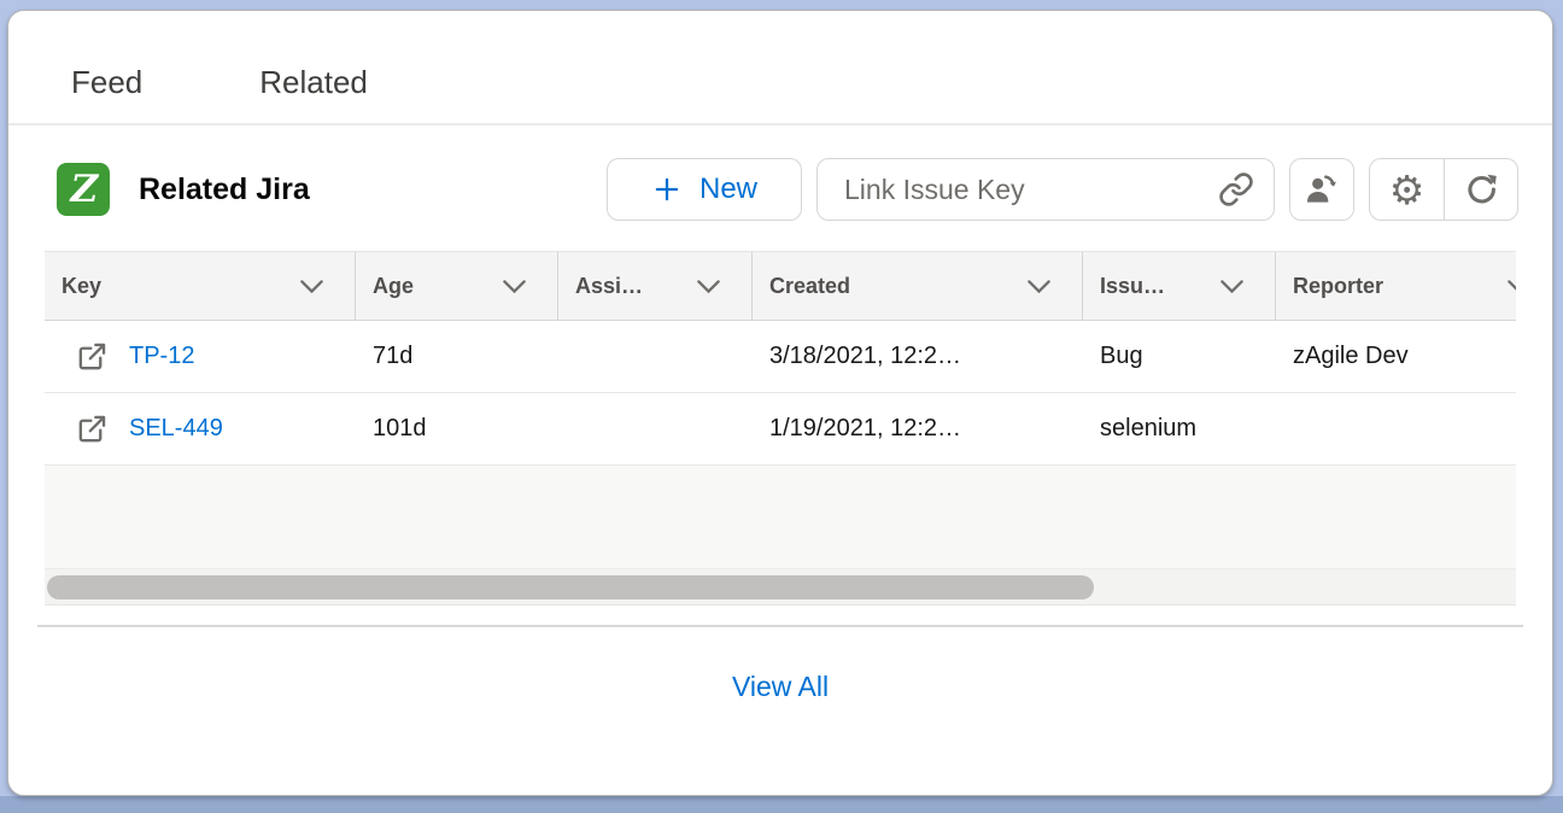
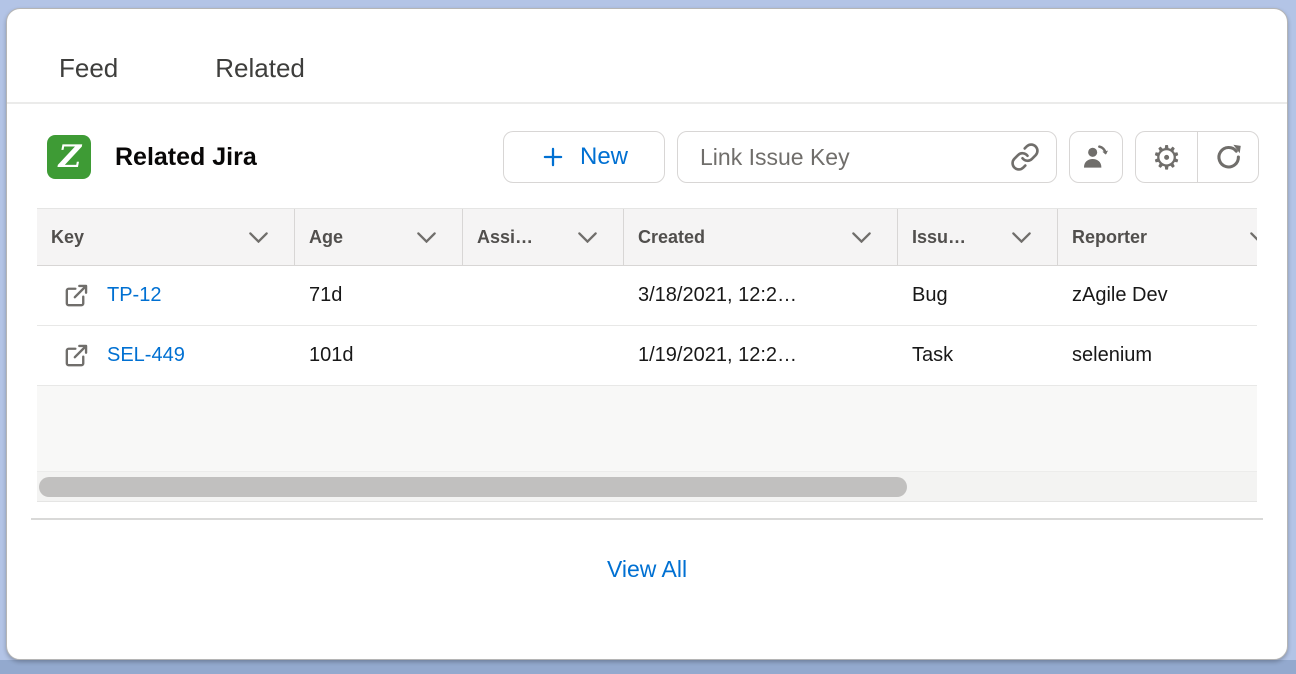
  Feed
  Related
  Z
  Related Jira
  New
  Link Issue Key
  ⚙
  Key
  Age
  Assi…
  Created
  Issu…
  Reporter
  TP-12
  71d
  3/18/2021, 12:2…
  Bug
  zAgile Dev
  SEL-449
  101d
  1/19/2021, 12:2…
+ Task
  selenium
  View All
